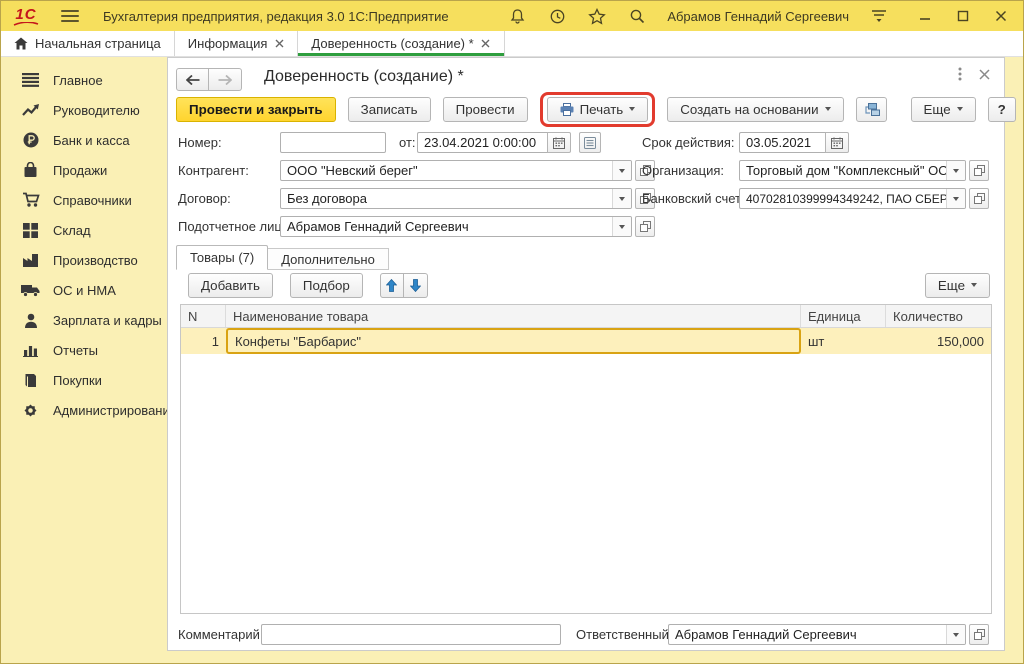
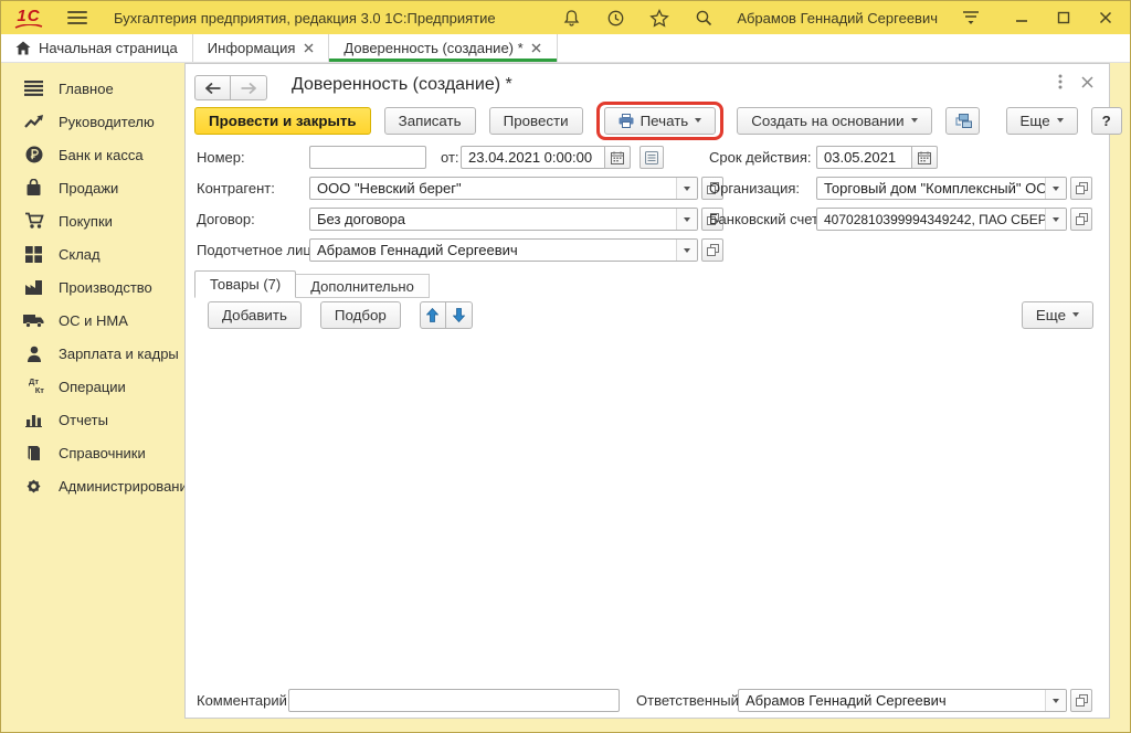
  1С
  Бухгалтерия предприятия, редакция 3.0 1С:Предприятие
  Абрамов Геннадий Сергеевич
  Начальная страница
  Информация
  Доверенность (создание) *
  Главное
  Руководителю
  Банк и касса
  Продажи
- Справочники
+ Покупки
  Склад
  Производство
  ОС и НМА
  Зарплата и кадры
+ Дт
+ Кт
+ Операции
  Отчеты
- Покупки
+ Справочники
  Администрирован
  Доверенность (создание) *
  Провести и закрыть
  Записать
  Провести
  Печать
  Создать на основании
  Еще
  ?
  Номер:
  от:
  23.04.2021 0:00:00
  Срок действия:
  03.05.2021
  Контрагент:
  ООО "Невский берег"
  Организация:
  Торговый дом "Комплексный" ОО
  Договор:
  Без договора
  Банковский счет
  40702810399994349242, ПАО СБЕР
  Подотчетное лиц
  Абрамов Геннадий Сергеевич
  Товары (7)
  Дополнительно
  Добавить
  Подбор
  Еще
- N
- Наименование товара
- Единица
- Количество
- 1
- Конфеты "Барбарис"
- шт
- 150,000
  Комментарий
  Ответственный
  Абрамов Геннадий Сергеевич
